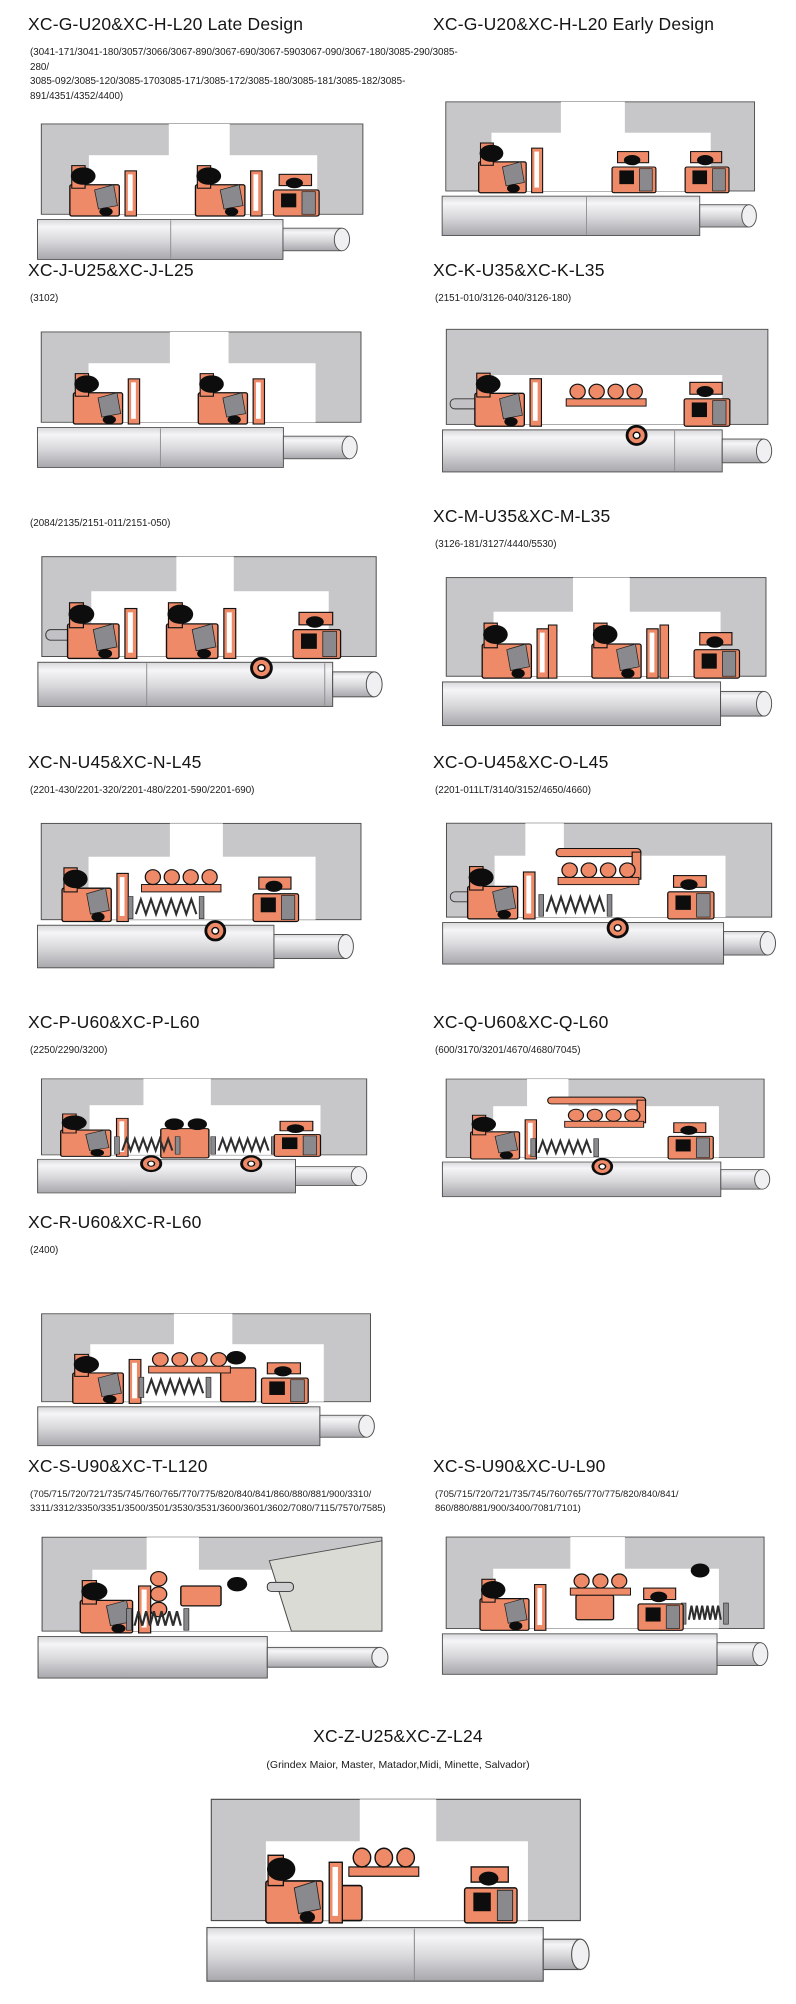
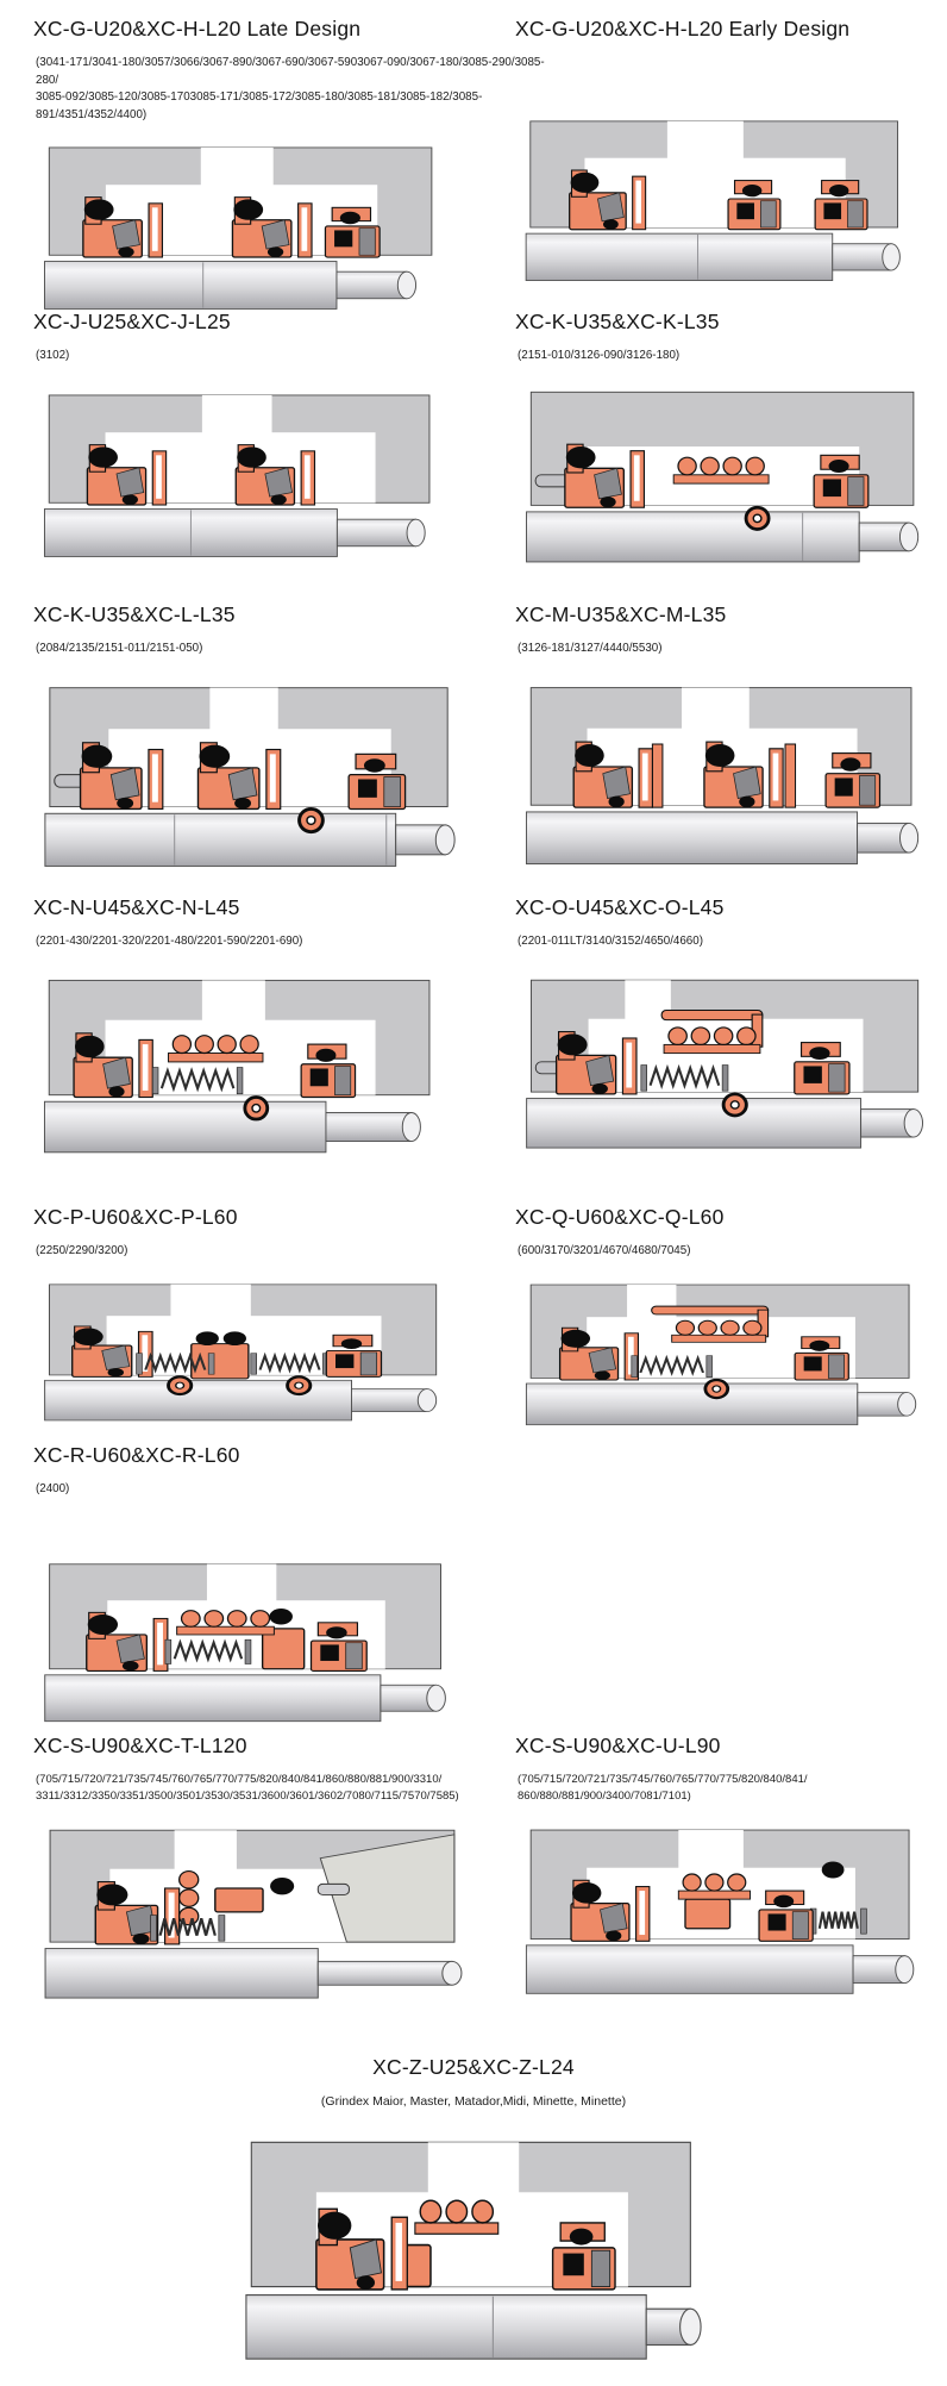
  XC-G-U20&XC-H-L20 Late Design
  (3041-171/3041-180/3057/3066/3067-890/3067-690/3067-5903067-090/3067-180/3085-290/3085-280/
  3085-092/3085-120/3085-1703085-171/3085-172/3085-180/3085-181/3085-182/3085-891/4351/4352/4400)
  XC-G-U20&XC-H-L20 Early Design
  XC-J-U25&XC-J-L25
  (3102)
  XC-K-U35&XC-K-L35
- (2151-010/3126-040/3126-180)
+ (2151-010/3126-090/3126-180)
+ XC-K-U35&XC-L-L35
  (2084/2135/2151-011/2151-050)
  XC-M-U35&XC-M-L35
  (3126-181/3127/4440/5530)
  XC-N-U45&XC-N-L45
  (2201-430/2201-320/2201-480/2201-590/2201-690)
  XC-O-U45&XC-O-L45
  (2201-011LT/3140/3152/4650/4660)
  XC-P-U60&XC-P-L60
  (2250/2290/3200)
  XC-Q-U60&XC-Q-L60
  (600/3170/3201/4670/4680/7045)
  XC-R-U60&XC-R-L60
  (2400)
  XC-S-U90&XC-T-L120
  (705/715/720/721/735/745/760/765/770/775/820/840/841/860/880/881/900/3310/
  3311/3312/3350/3351/3500/3501/3530/3531/3600/3601/3602/7080/7115/7570/7585)
  XC-S-U90&XC-U-L90
  (705/715/720/721/735/745/760/765/770/775/820/840/841/
  860/880/881/900/3400/7081/7101)
  XC-Z-U25&XC-Z-L24
- (Grindex Maior, Master, Matador,Midi, Minette, Salvador)
+ (Grindex Maior, Master, Matador,Midi, Minette, Minette)
